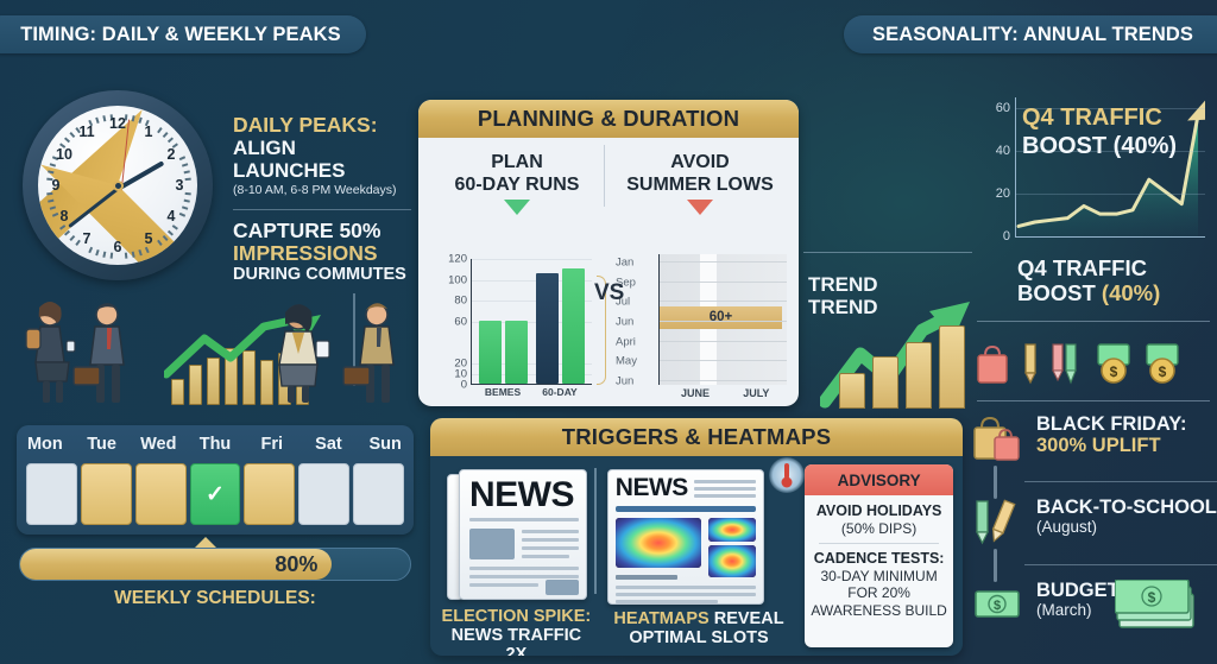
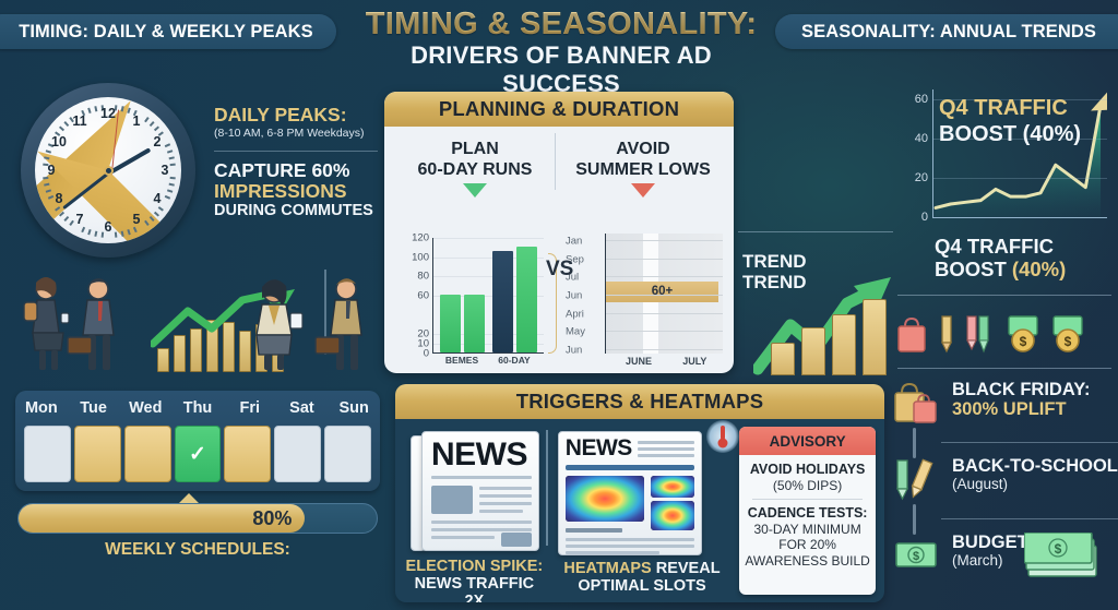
  TIMING: DAILY & WEEKLY PEAKS
  SEASONALITY: ANNUAL TRENDS
+ TIMING & SEASONALITY:
+ DRIVERS OF BANNER AD SUCCESS
  12
  1
  2
  3
  4
  5
  6
  7
  8
  9
  10
  11
  DAILY PEAKS:
- ALIGN LAUNCHES
  (8-10 AM, 6-8 PM Weekdays)
- CAPTURE 50%
+ CAPTURE 60%
  IMPRESSIONS
  DURING COMMUTES
  Mon
  Tue
  Wed
  Thu
  Fri
  Sat
  Sun
  ✓
  80%
  WEEKLY SCHEDULES:
  PLANNING & DURATION
  PLAN
  60-DAY RUNS
  0
  10
  20
  60
  80
  100
  120
  BEMES
  60-DAY
  AVOID
  SUMMER LOWS
  60+
  JUNE
  JULY
  Jan
  Sep
  Jul
  Jun
  Apri
  May
  Jun
  VS
  TRIGGERS & HEATMAPS
  NEWS
  ELECTION SPIKE:
  NEWS TRAFFIC 2X
  NEWS
  HEATMAPS REVEAL
  OPTIMAL SLOTS
  ADVISORY
  AVOID HOLIDAYS
  (50% DIPS)
  CADENCE TESTS:
  30-DAY MINIMUM
  FOR 20%
  AWARENESS BUILD
  TREND
  TREND
  0
  20
  40
  60
  Q4 TRAFFIC
  BOOST (40%)
  Q4 TRAFFIC
  BOOST (40%)
  $
  $
  BLACK FRIDAY:
  300% UPLIFT
  BACK-TO-SCHOOL
  (August)
  $
  BUDGET
  (March)
  $
